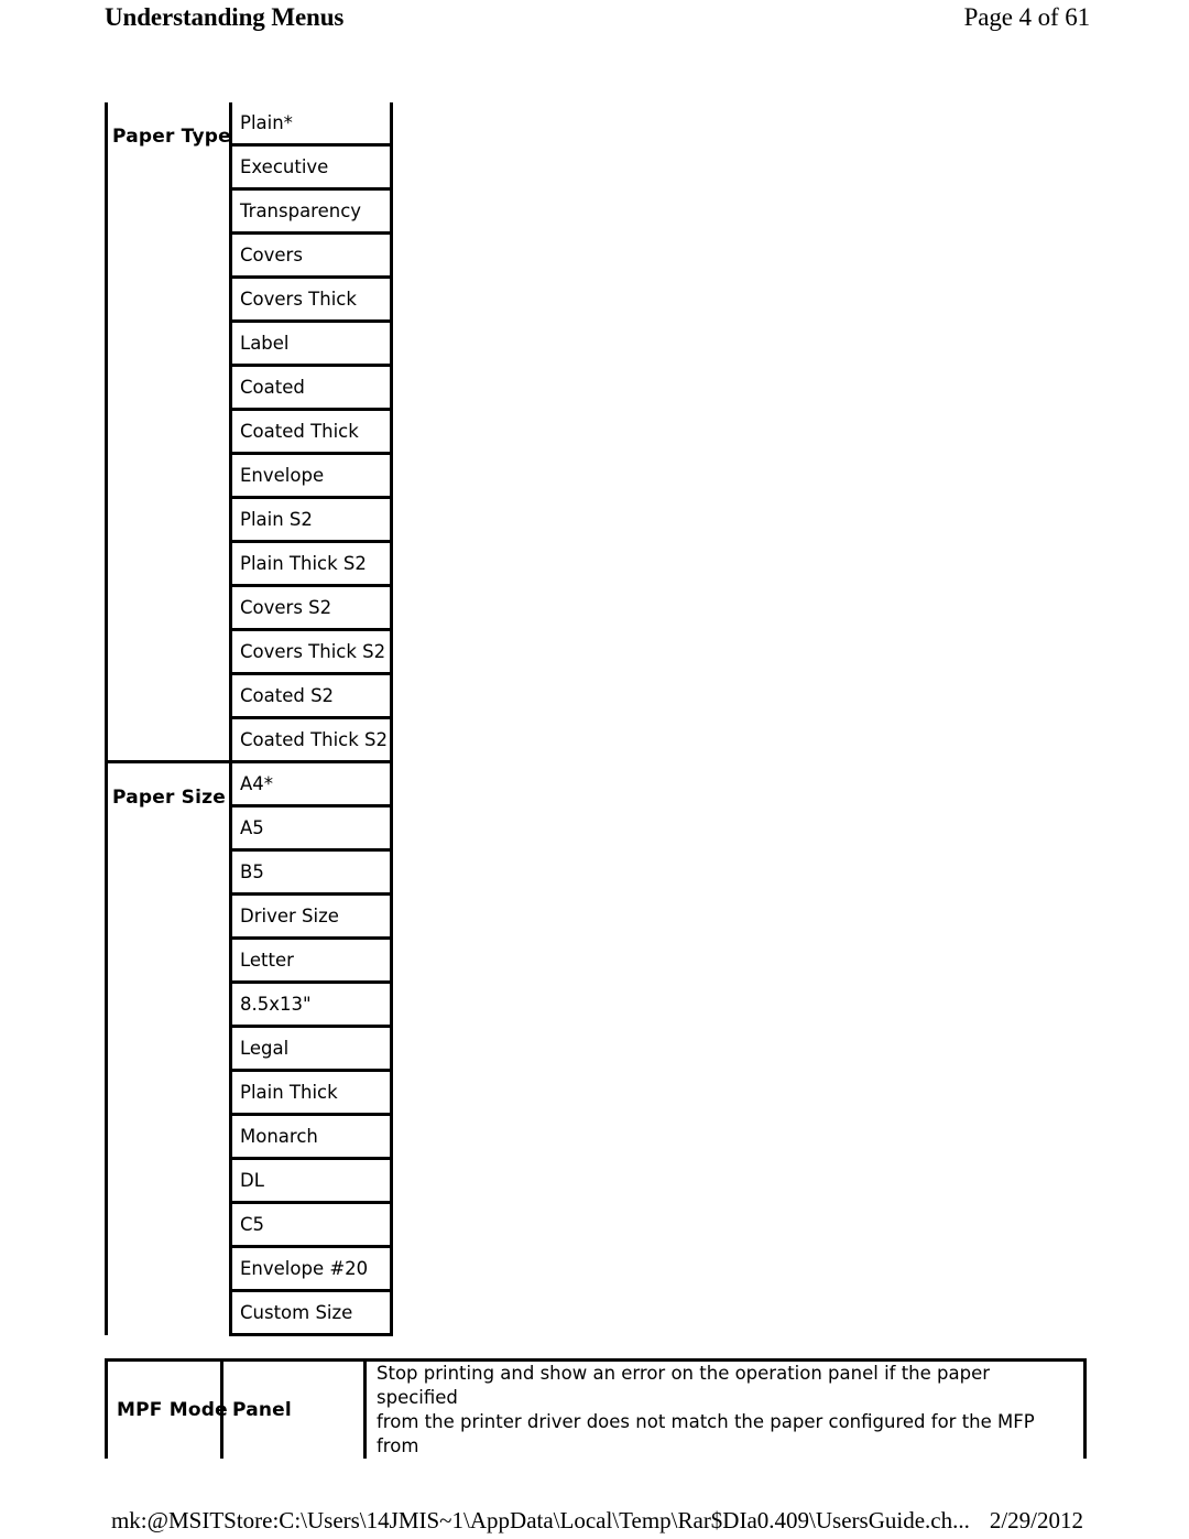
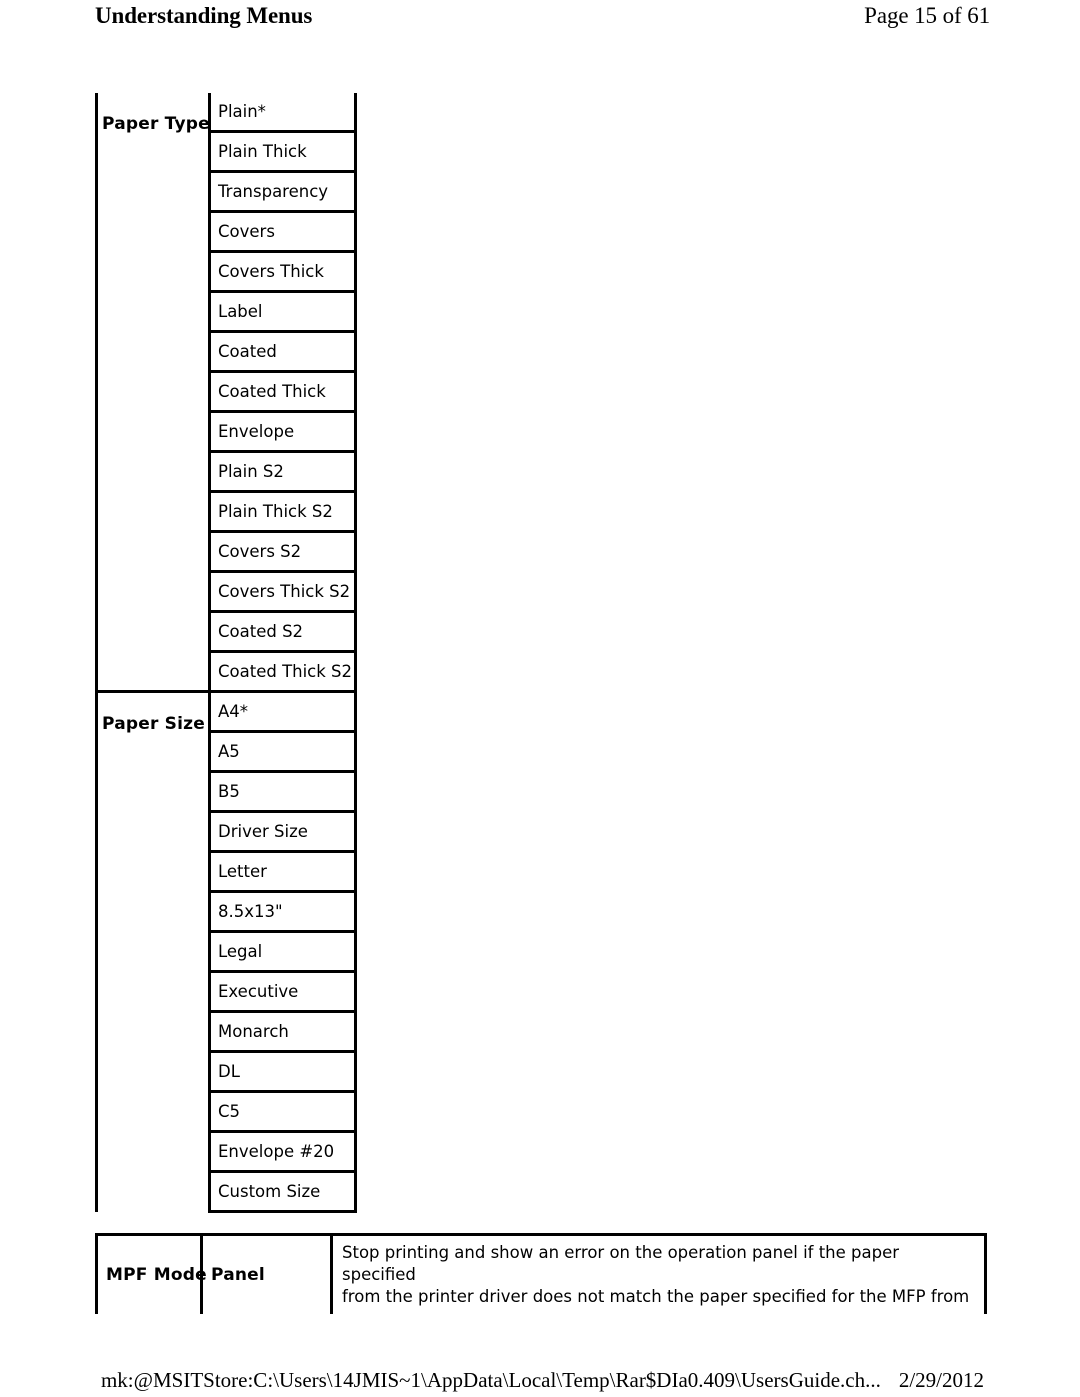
  Understanding Menus
- Page 4 of 61
+ Page 15 of 61
  Paper Type	Plain*
- Executive
+ Plain Thick
  Transparency
  Covers
  Covers Thick
  Label
  Coated
  Coated Thick
  Envelope
  Plain S2
  Plain Thick S2
  Covers S2
  Covers Thick S2
  Coated S2
  Coated Thick S2
  Paper Size	A4*
  A5
  B5
  Driver Size
  Letter
  8.5x13"
  Legal
- Plain Thick
+ Executive
  Monarch
  DL
  C5
  Envelope #20
  Custom Size
- MPF Mode	Panel	Stop printing and show an error on the operation panel if the paper specified from the printer driver does not match the paper configured for the MFP from
+ MPF Mode	Panel	Stop printing and show an error on the operation panel if the paper specified from the printer driver does not match the paper specified for the MFP from
  mk:@MSITStore:C:\Users\14JMIS~1\AppData\Local\Temp\Rar$DIa0.409\UsersGuide.ch...
  2/29/2012
